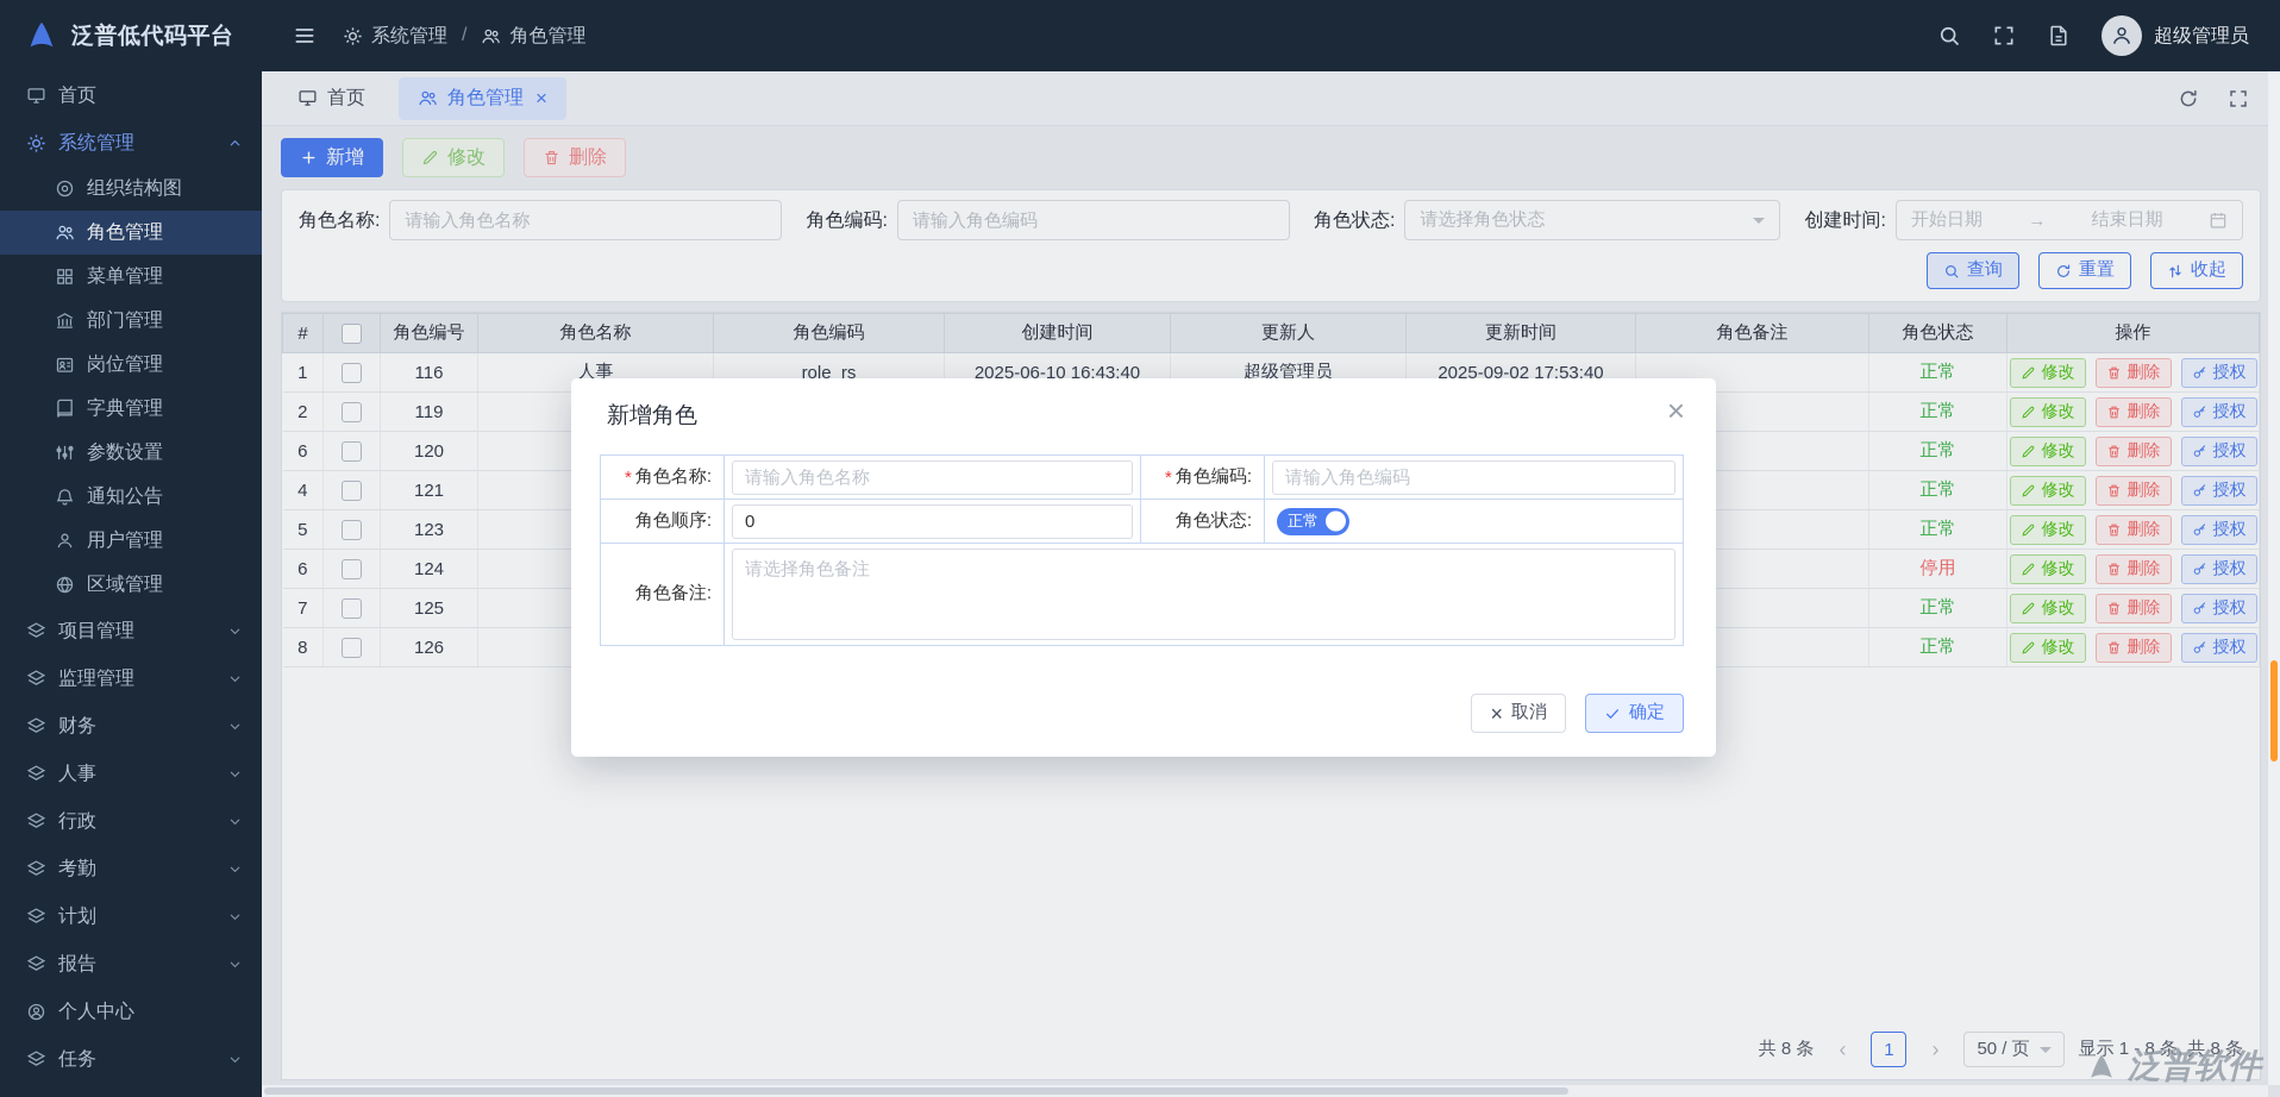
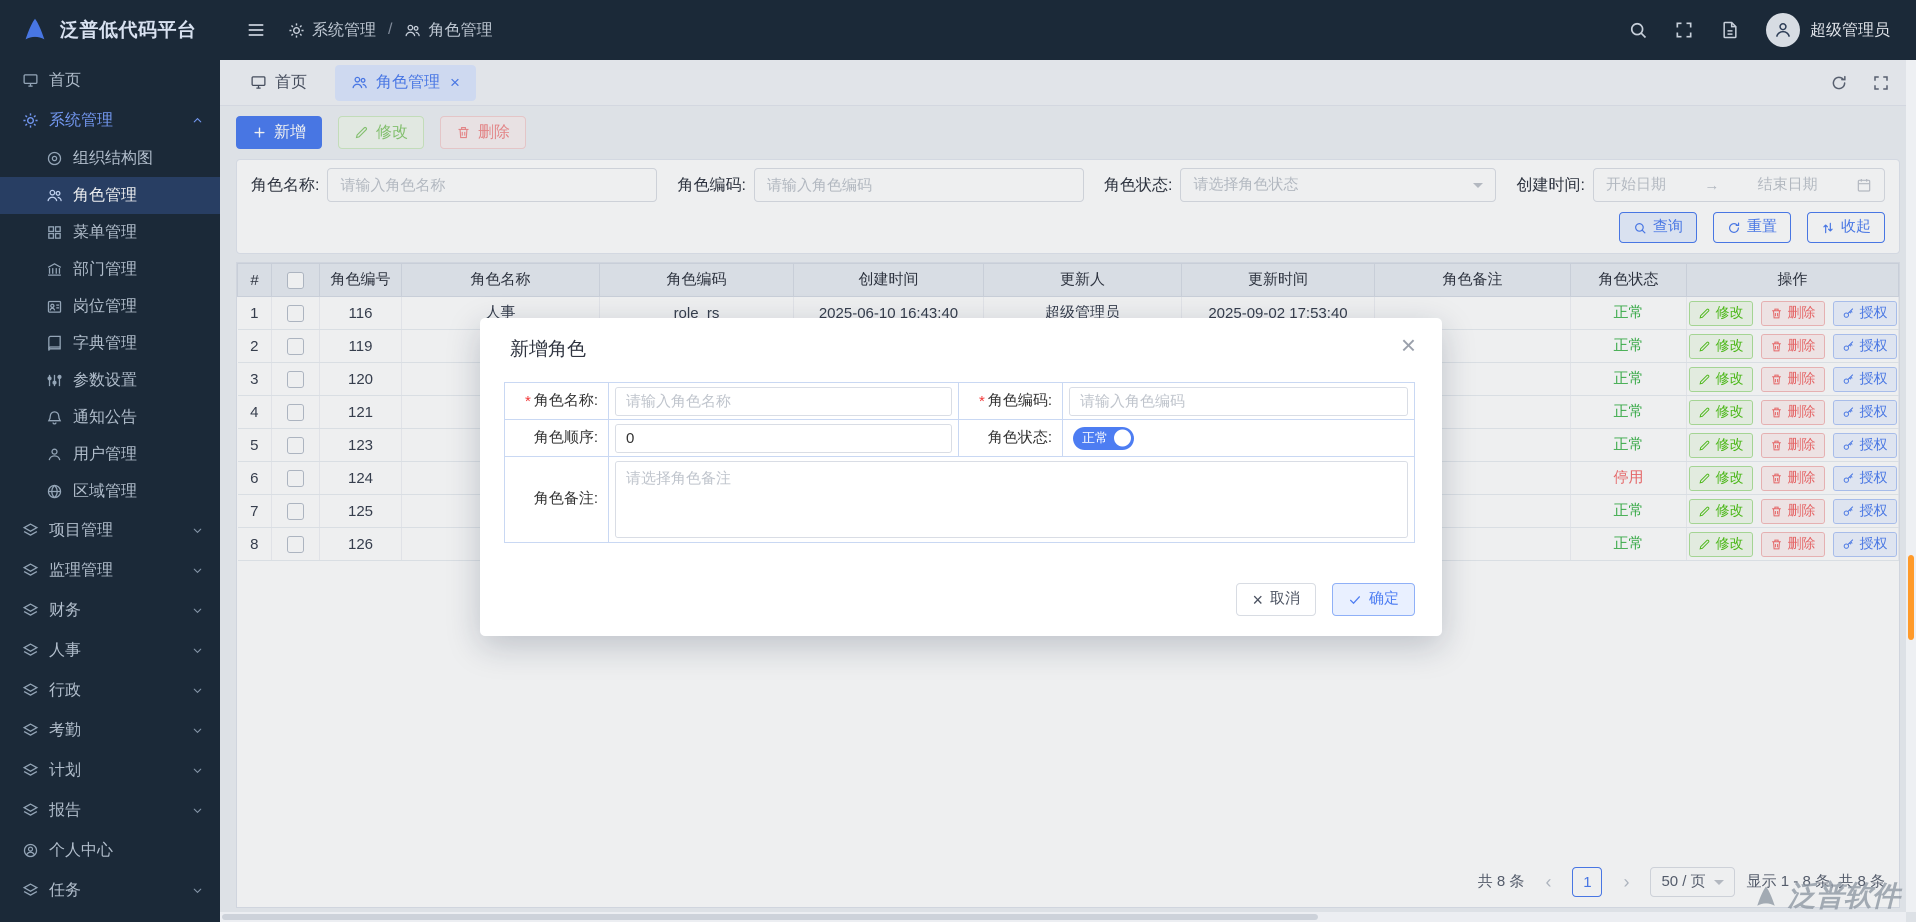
  泛普低代码平台
  首页
  系统管理
  组织结构图
  角色管理
  菜单管理
  部门管理
  岗位管理
  字典管理
  参数设置
  通知公告
  用户管理
  区域管理
  项目管理
  监理管理
  财务
  人事
  行政
  考勤
  计划
  报告
  个人中心
  任务
  系统管理
  /
  角色管理
  超级管理员
  首页
  角色管理
  ×
  新增
  修改
  删除
  角色名称:
  请输入角色名称
  角色编码:
  请输入角色编码
  角色状态:
  请选择角色状态
  创建时间:
  开始日期
  →
  结束日期
  查询
  重置
  收起
  #		角色编号	角色名称	角色编码	创建时间	更新人	更新时间	角色备注	角色状态	操作
  1		116	人事	role_rs	2025-06-10 16:43:40	超级管理员	2025-09-02 17:53:40		正常	修改 删除 授权
  2		119							正常	修改 删除 授权
- 6		120							正常	修改 删除 授权
+ 3		120							正常	修改 删除 授权
  4		121							正常	修改 删除 授权
  5		123							正常	修改 删除 授权
  6		124							停用	修改 删除 授权
  7		125							正常	修改 删除 授权
  8		126							正常	修改 删除 授权
  共 8 条
  ‹
  1
  ›
  50 / 页
  显示 1 - 8 条, 共 8 条
  新增角色
  ×
  *
  角色名称:
  请输入角色名称
  *
  角色编码:
  请输入角色编码
  角色顺序:
  0
  角色状态:
  正常
  角色备注:
  请选择角色备注
  ×
  取消
  确定
  泛普软件
